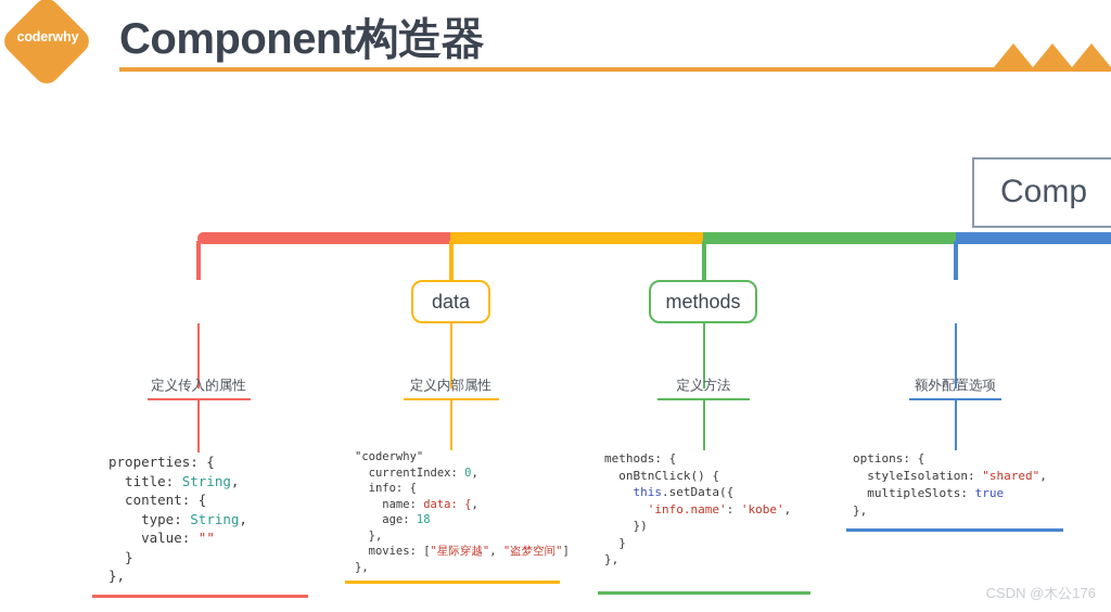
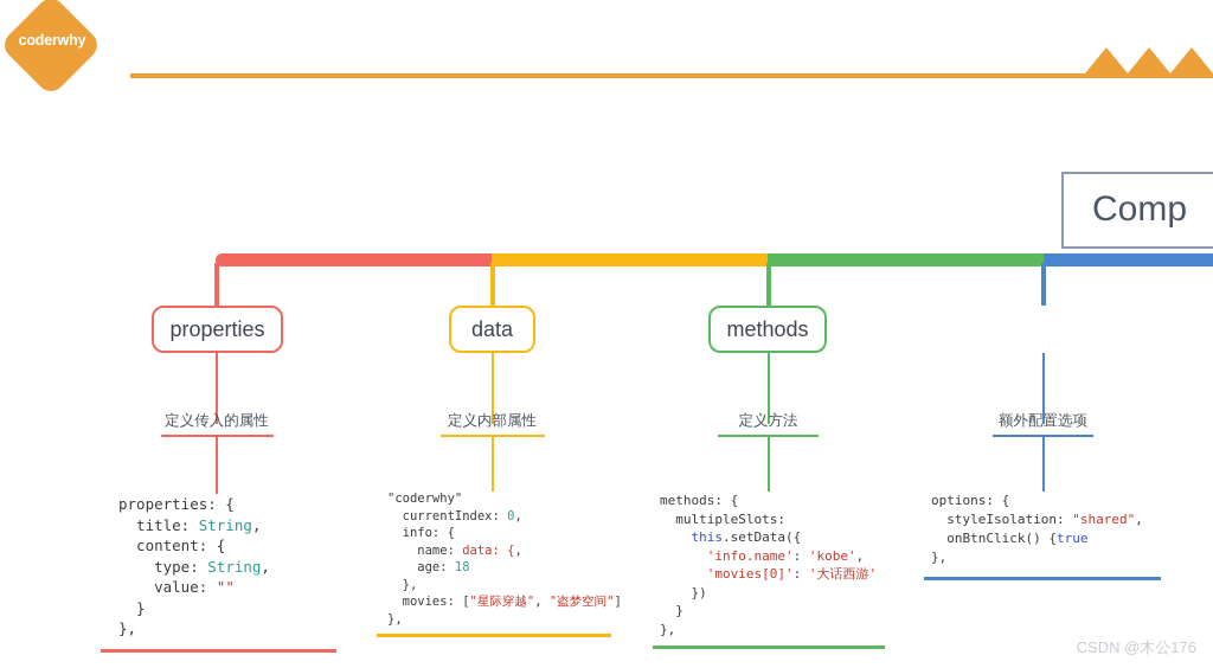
  coderwhy
- Component构造器
  Comp
+ properties
  定义传入的属性
  properties: {
  title: String,
  content: {
  type: String,
  value: ""
  }
  },
  data
  定义内部属性
  "coderwhy"
  currentIndex: 0,
  info: {
  name: data: {,
  age: 18
  },
  movies: ["星际穿越", "盗梦空间"]
  },
  methods
  定义方法
  methods: {
- onBtnClick() {
+ multipleSlots:
  this.setData({
  'info.name': 'kobe',
+ 'movies[0]': '大话西游'
  })
  }
  },
  额外配置选项
  options: {
  styleIsolation: "shared",
- multipleSlots: true
+ onBtnClick() {true
  },
  CSDN @木公176
